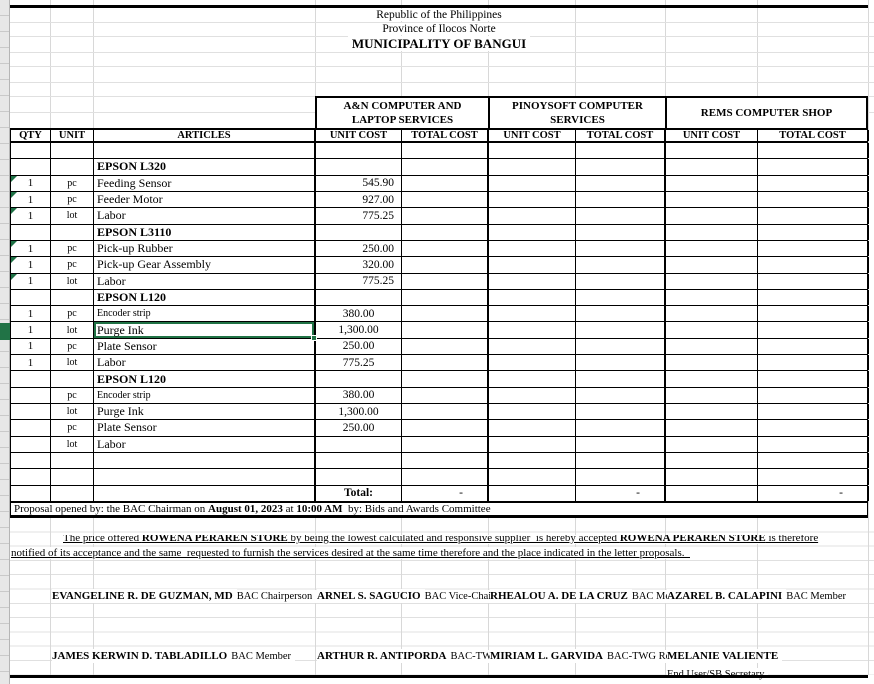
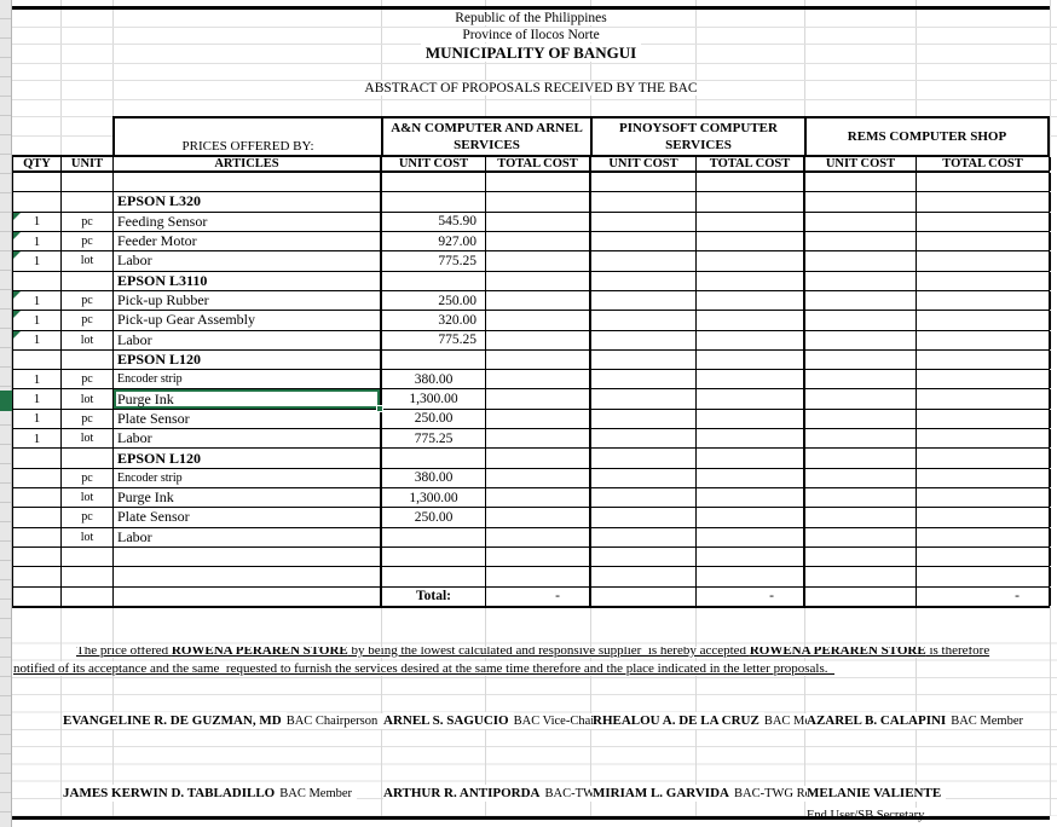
  Republic of the Philippines
  Province of Ilocos Norte
  MUNICIPALITY OF BANGUI
+ ABSTRACT OF PROPOSALS RECEIVED BY THE BAC
+ PRICES OFFERED BY:
- A&N COMPUTER AND LAPTOP SERVICES
+ A&N COMPUTER AND ARNEL SERVICES
  PINOYSOFT COMPUTER SERVICES
  REMS COMPUTER SHOP
  QTY
  UNIT
  ARTICLES
  UNIT COST
  TOTAL COST
  UNIT COST
  TOTAL COST
  UNIT COST
  TOTAL COST
  EPSON L320
  1
  pc
  Feeding Sensor
  545.90
  1
  pc
  Feeder Motor
  927.00
  1
  lot
  Labor
  775.25
  EPSON L3110
  1
  pc
  Pick-up Rubber
  250.00
  1
  pc
  Pick-up Gear Assembly
  320.00
  1
  lot
  Labor
  775.25
  EPSON L120
  1
  pc
  Encoder strip
  380.00
  1
  lot
  Purge Ink
  1,300.00
  1
  pc
  Plate Sensor
  250.00
  1
  lot
  Labor
  775.25
  EPSON L120
  pc
  Encoder strip
  380.00
  lot
  Purge Ink
  1,300.00
  pc
  Plate Sensor
  250.00
  lot
  Labor
  Total:
  -
  -
  -
- Proposal opened by: the BAC Chairman on August 01, 2023 at 10:00 AM by: Bids and Awards Committee
  The price offered ROWENA PERAREN STORE by being the lowest calculated and responsive supplier is hereby accepted ROWENA PERAREN STORE is therefore
  notified of its acceptance and the same requested to furnish the services desired at the same time therefore and the place indicated in the letter proposals.
  EVANGELINE R. DE GUZMAN, MD BAC Chairperson
  ARNEL S. SAGUCIO BAC Vice-Cha
  RHEALOU A. DE LA CRUZ BAC M
  AZAREL B. CALAPINI BAC Member
  JAMES KERWIN D. TABLADILLO BAC Member
  ARTHUR R. ANTIPORDA BAC-TW
